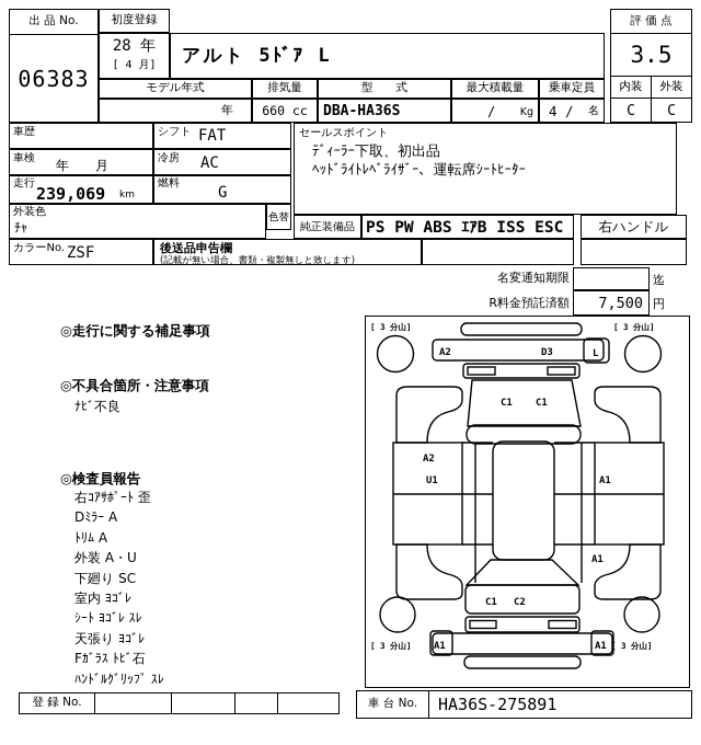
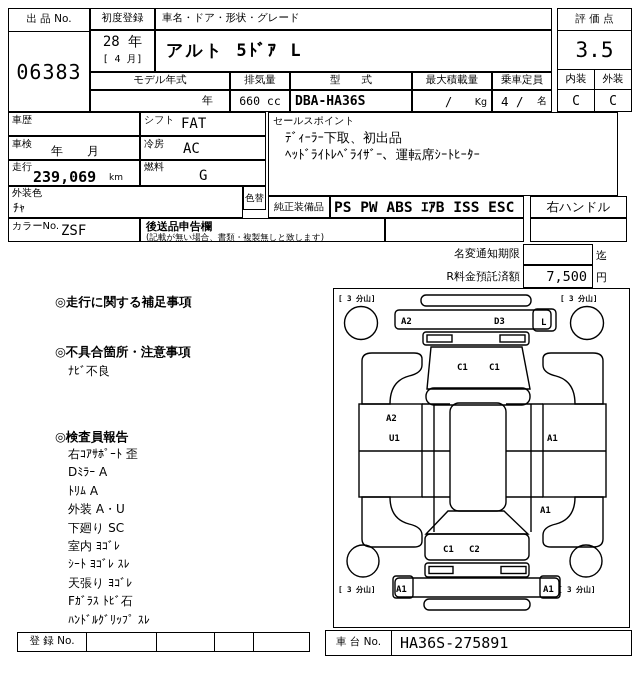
  出 品 No.
  06383
  初度登録
+ 車名・ドア・形状・グレード
  28 年
  [ 4 月]
  アルト 5ﾄﾞｱ L
  モデル年式
  排気量
  型 式
  最大積載量
  乗車定員
  年
  660 cc
  DBA-HA36S
  /
  Kg
  4 /
  名
  評 価 点
  3.5
  内装
  外装
  C
  C
  車歴
  シフト
  FAT
  車検
  年 月
  冷房
  AC
  走行
  239,069
  km
  燃料
  G
  外装色
  ﾁｬ
  色替
  カラーNo.
  ZSF
  後送品申告欄
  (記載が無い場合、書類・複製無しと致します)
  セールスポイント
  ﾃﾞｨｰﾗｰ下取、初出品
  ﾍｯﾄﾞﾗｲﾄﾚﾍﾞﾗｲｻﾞｰ、運転席ｼｰﾄﾋｰﾀｰ
  純正装備品
  PS PW ABS ｴｱB ISS ESC
  右ハンドル
  名変通知期限
  迄
  R料金預託済額
  7,500
  円
  ◎走行に関する補足事項
  ◎不具合箇所・注意事項
  ﾅﾋﾞ不良
  ◎検査員報告
  右ｺｱｻﾎﾟｰﾄ 歪
  Dﾐﾗｰ A
  ﾄﾘﾑ A
  外装 A・U
  下廻り SC
  室内 ﾖｺﾞﾚ
  ｼｰﾄ ﾖｺﾞﾚ ｽﾚ
  天張り ﾖｺﾞﾚ
  Fｶﾞﾗｽ ﾄﾋﾞ石
  ﾊﾝﾄﾞﾙｸﾞﾘｯﾌﾟ ｽﾚ
  [ 3 分山]
  [ 3 分山]
  [ 3 分山]
  [ 3 分山]
  A2
  D3
  L
  C1
  C1
  A2
  U1
  A1
  A1
  C1
  C2
  A1
  A1
  登 録 No.
  車 台 No.
  HA36S-275891
